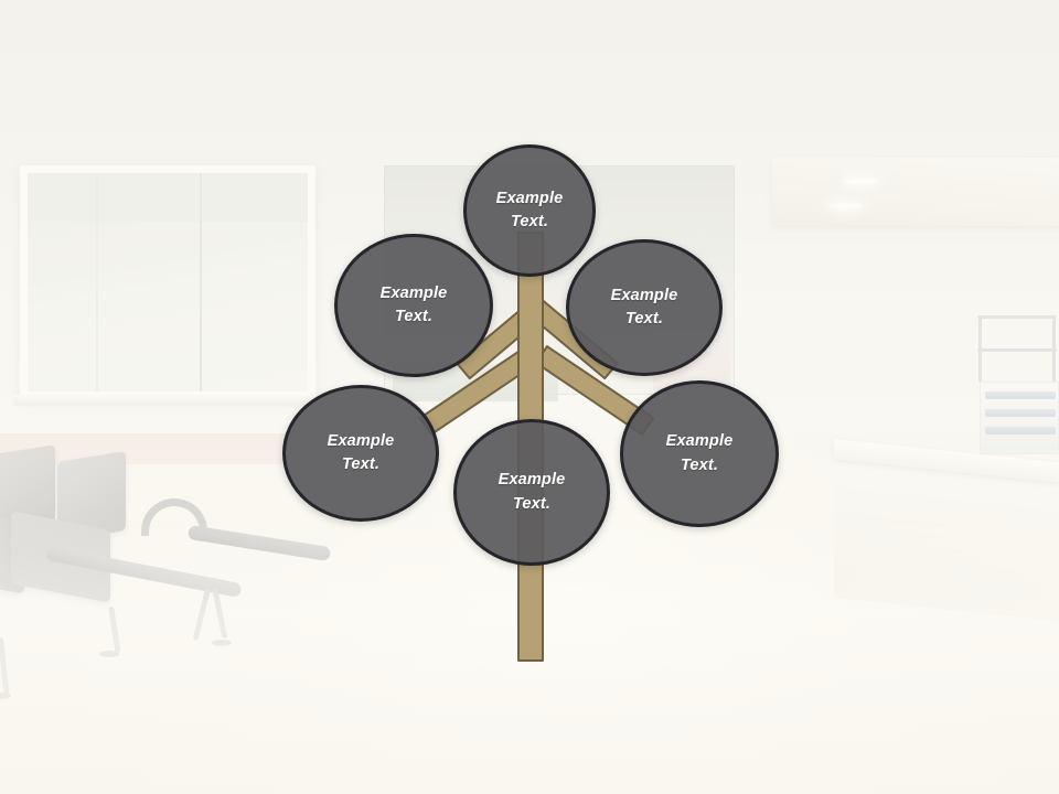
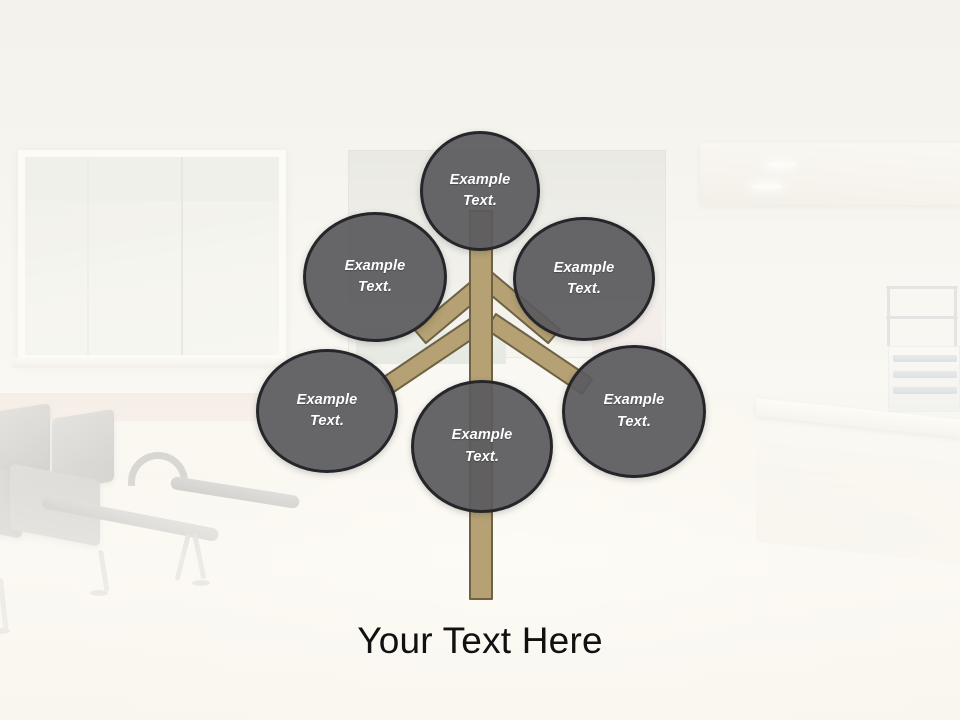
  Example
  Text.
  Example
  Text.
  Example
  Text.
  Example
  Text.
  Example
  Text.
  Example
  Text.
+ Your Text Here
